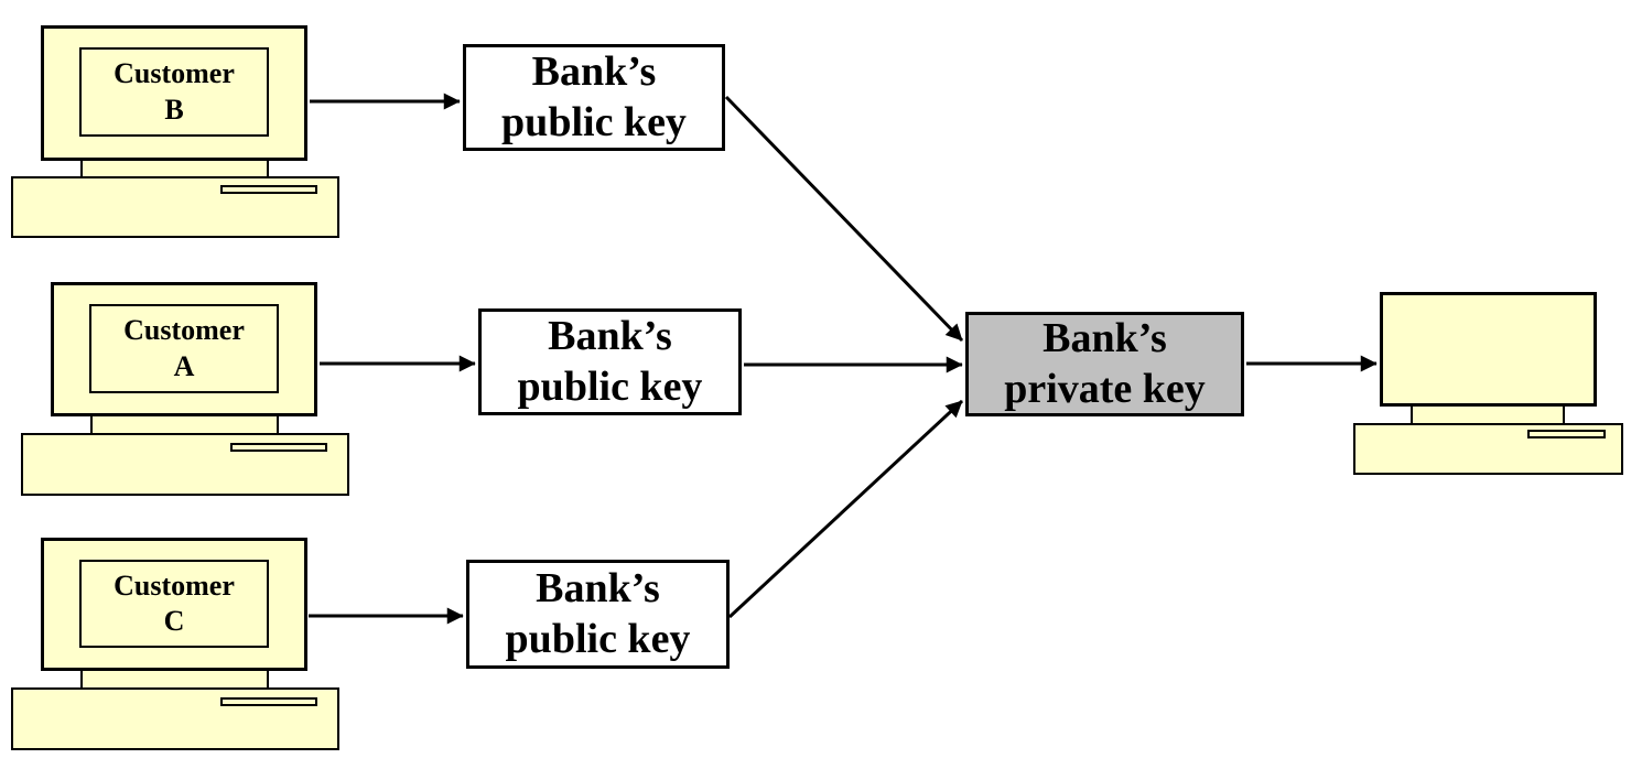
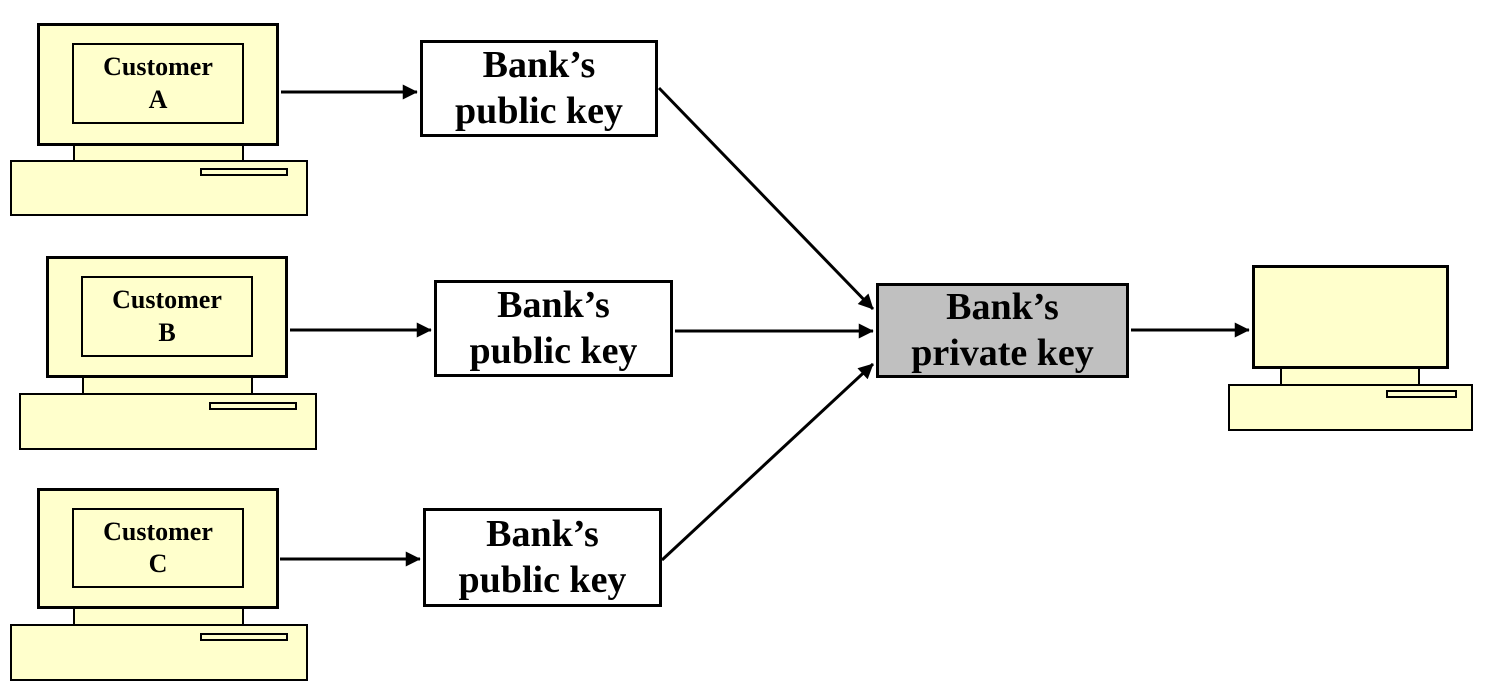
  Customer
- B
+ A
  Customer
- A
+ B
  Customer
  C
  Bank’s
  public key
  Bank’s
  public key
  Bank’s
  public key
  Bank’s
  private key
